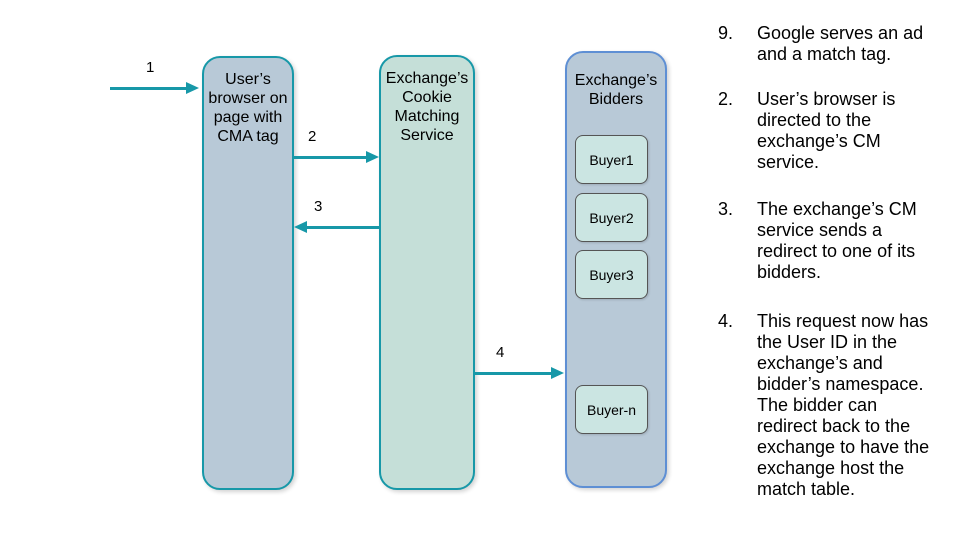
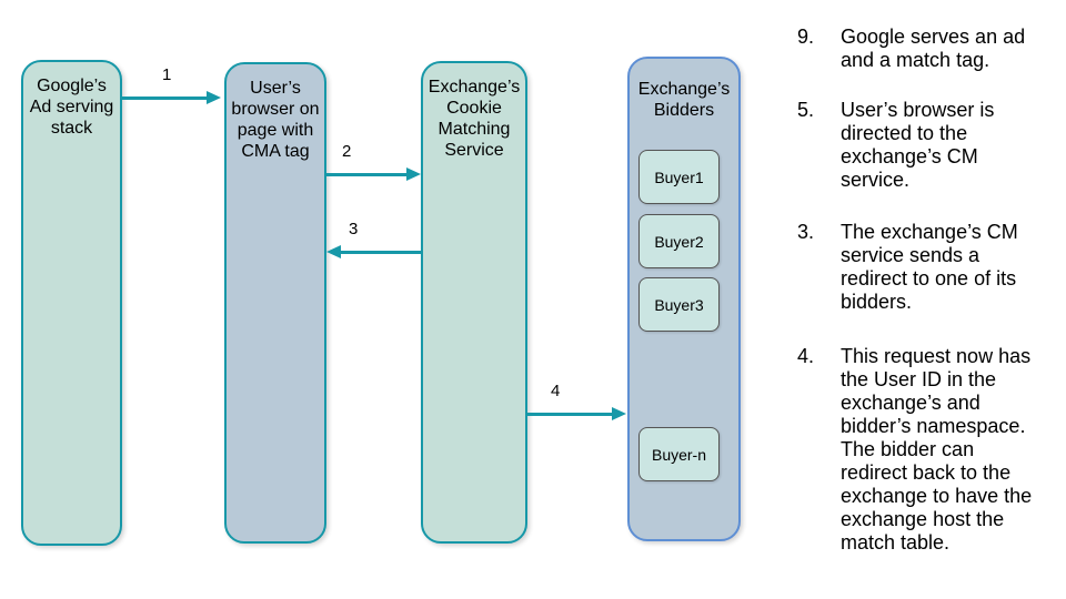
+ Google’s
+ Ad serving
+ stack
  User’s
  browser on
  page with
  CMA tag
  Exchange’s
  Cookie
  Matching
  Service
  Exchange’s
  Bidders
  Buyer1
  Buyer2
  Buyer3
  Buyer-n
  1
  2
  3
  4
  9.
  Google serves an ad
  and a match tag.
- 2.
+ 5.
  User’s browser is
  directed to the
  exchange’s CM
  service.
  3.
  The exchange’s CM
  service sends a
  redirect to one of its
  bidders.
  4.
  This request now has
  the User ID in the
  exchange’s and
  bidder’s namespace.
  The bidder can
  redirect back to the
  exchange to have the
  exchange host the
  match table.
